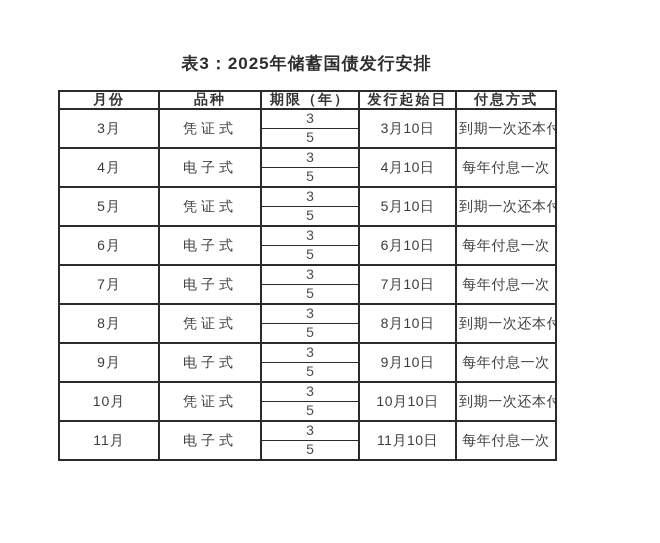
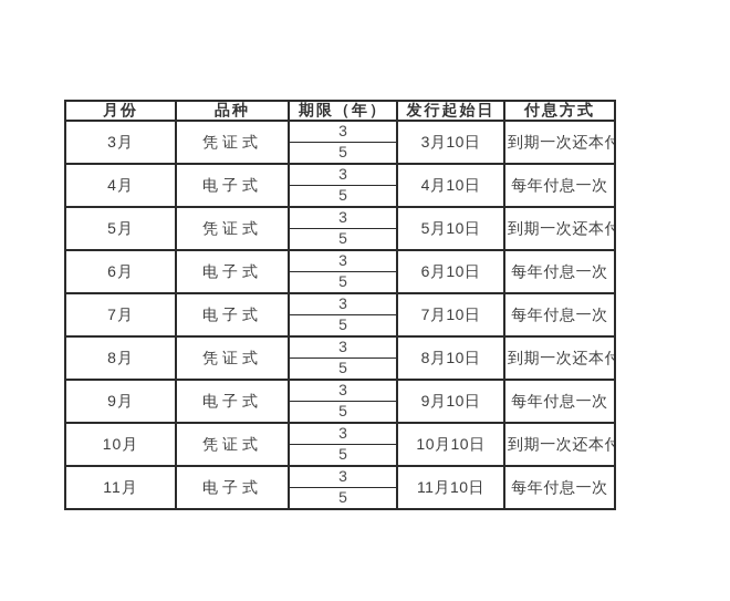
- 表3：2025年储蓄国债发行安排
  月份	品种	期限（年）	发行起始日	付息方式
  3月	凭证式	3	3月10日	到期一次还本付
  5
  4月	电子式	3	4月10日	每年付息一次
  5
  5月	凭证式	3	5月10日	到期一次还本付
  5
  6月	电子式	3	6月10日	每年付息一次
  5
  7月	电子式	3	7月10日	每年付息一次
  5
  8月	凭证式	3	8月10日	到期一次还本付
  5
  9月	电子式	3	9月10日	每年付息一次
  5
  10月	凭证式	3	10月10日	到期一次还本付
  5
  11月	电子式	3	11月10日	每年付息一次
  5
